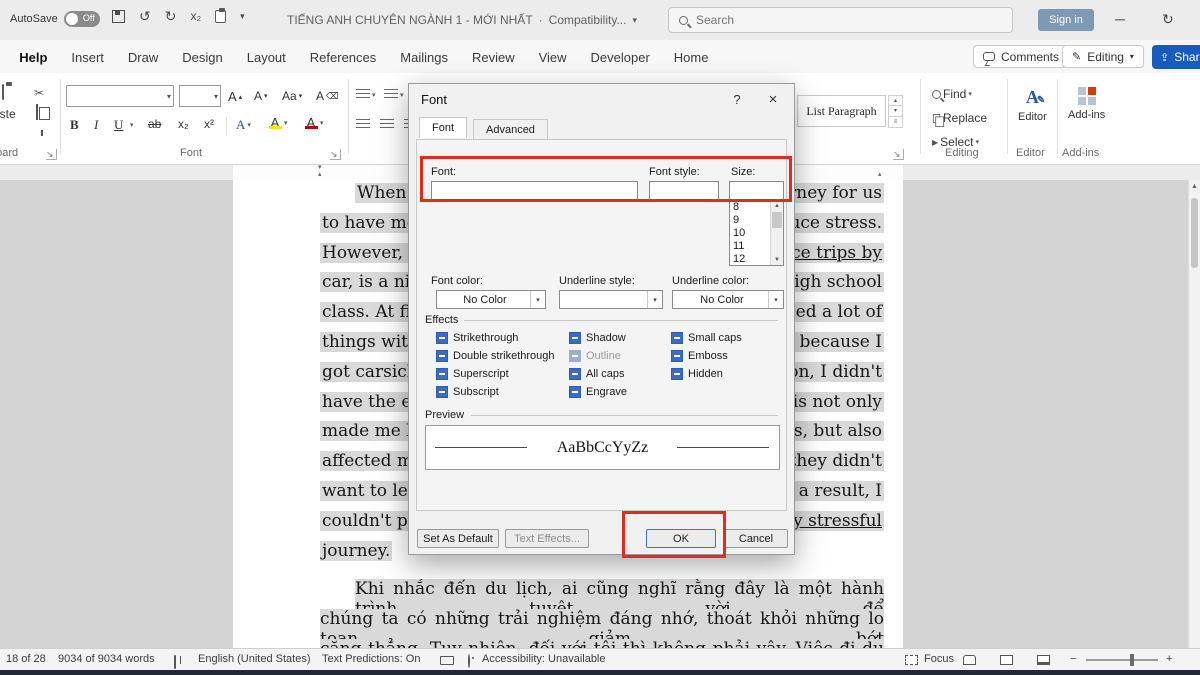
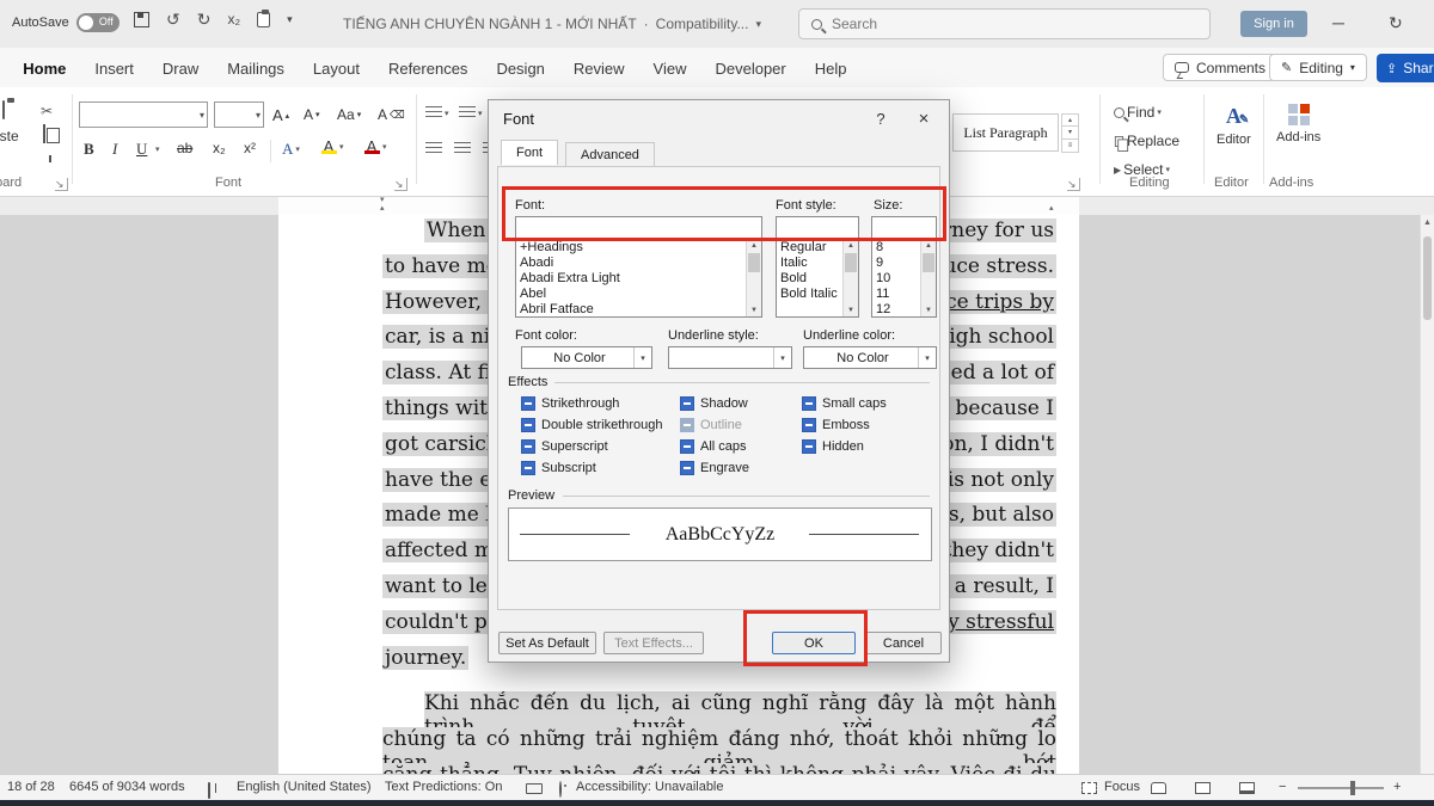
  AutoSave
  Off
  ↺
  ↻
  x₂
  ▾
  TIẾNG ANH CHUYÊN NGÀNH 1 - MỚI NHẤT
  ·
  Compatibility...
  ▾
  Search
  Sign in
  ─
  ↻
- Help
+ Home
  Insert
  Draw
- Design
+ Mailings
  Layout
  References
- Mailings
+ Design
  Review
  View
  Developer
- Home
+ Help
  Comments
  ✎
  Editing
  ▾
  ⇪
  Shar
  ste
  ✂
  ↘
  ▾
  ▾
  A
  A
  Aa
  A
  ⌫
  B
  I
  U
  ab
  x₂
  x²
  A
  ▾
  A
  A
  Font
  ↘
  List Paragraph
  ↘
  Find
  Replace
  ▶
  Select
  Editing
  A
  ✎
  Editor
  Editor
  Add-ins
  Add-ins
  When
  ney for us
  to have m
  ce stress.
  However,
  ce trips by
  car, is a n
  igh school
  class. At f
  ed a lot of
  things wit
  because I
  got carsic
  n, I didn't
  have the e
  is not only
  made me
  s, but also
  affected m
  hey didn't
  want to le
  a result, I
  couldn't p
  y stressful
  journey.
  Khi nhắc đến du lịch, ai cũng nghĩ rằng đây là một hành
  chúng ta có những trải nghiệm đáng nhớ, thoát khỏi những lo
  18 of 28
- 9034 of 9034 words
+ 6645 of 9034 words
  English (United States)
  Text Predictions: On
  Accessibility: Unavailable
  Focus
  −
  +
  Font
  ?
  ×
  Font
  Advanced
  Font:
  Font style:
  Size:
+ +Headings
+ Abadi
+ Abadi Extra Light
+ Abel
+ Abril Fatface
+ Regular
+ Italic
+ Bold
+ Bold Italic
  8
  9
  10
  11
  12
  Font color:
  Underline style:
  Underline color:
  No Color
  No Color
  Effects
  Strikethrough
  Double strikethrough
  Superscript
  Subscript
  Shadow
  Outline
  All caps
  Engrave
  Small caps
  Emboss
  Hidden
  Preview
  AaBbCcYyZz
  Set As Default
  Text Effects...
  OK
  Cancel
